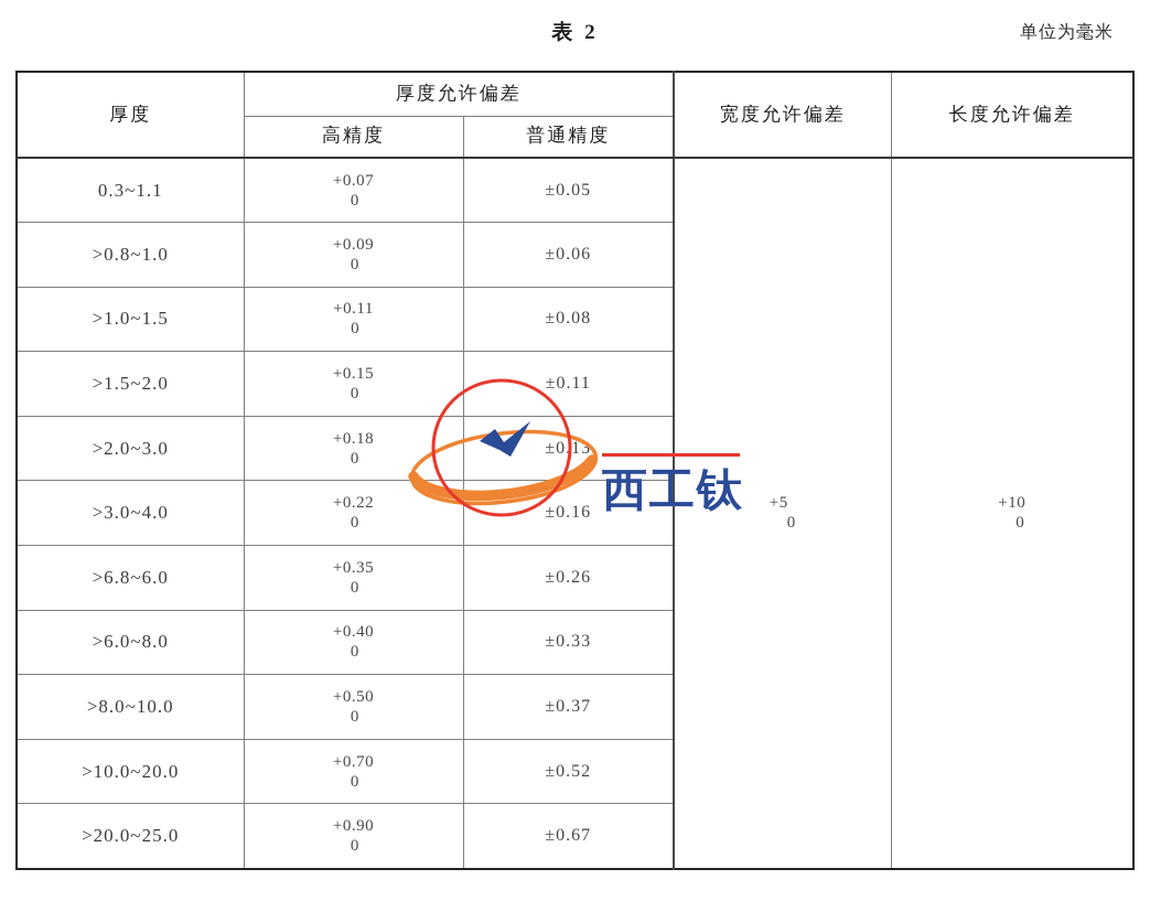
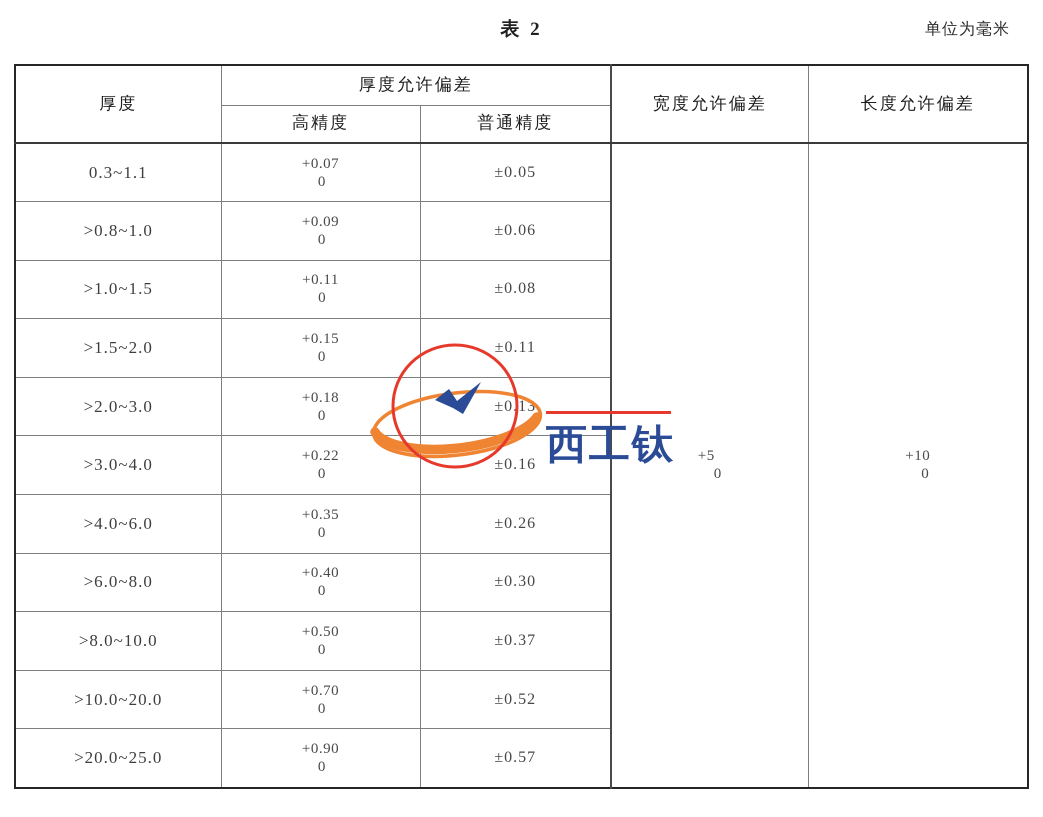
  表 2
  单位为毫米
  厚度	厚度允许偏差	宽度允许偏差	长度允许偏差
  高精度	普通精度
  0.3~1.1	+0.070	±0.05	+50	+100
  >0.8~1.0	+0.090	±0.06
  >1.0~1.5	+0.110	±0.08
  >1.5~2.0	+0.150	±0.11
  >2.0~3.0	+0.180	±013
  >3.0~4.0	+0.220	±0.16
- >6.8~6.0	+0.350	±0.26
+ >4.0~6.0	+0.350	±0.26
- >6.0~8.0	+0.400	±0.33
+ >6.0~8.0	+0.400	±0.30
  >8.0~10.0	+0.500	±0.37
  >10.0~20.0	+0.700	±0.52
- >20.0~25.0	+0.900	±0.67
+ >20.0~25.0	+0.900	±0.57
  西工钛
